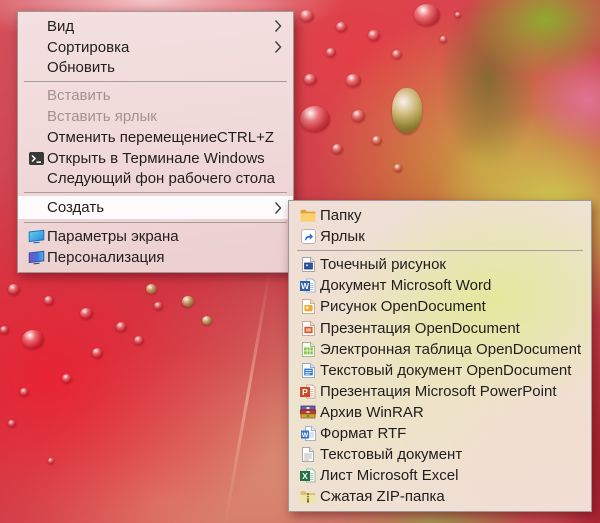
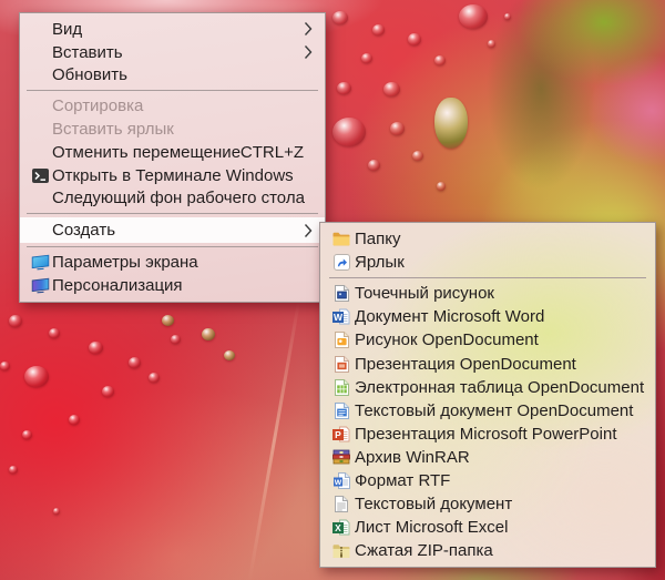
  Вид
- Сортировка
+ Вставить
  Обновить
- Вставить
+ Сортировка
  Вставить ярлык
  Отменить перемещение
  CTRL+Z
  Открыть в Терминале Windows
  Следующий фон рабочего стола
  Создать
  Параметры экрана
  Персонализация
  Папку
  Ярлык
  Точечный рисунок
  W
  Документ Microsoft Word
  Рисунок OpenDocument
  Презентация OpenDocument
  Электронная таблица OpenDocument
  Текстовый документ OpenDocument
  P
  Презентация Microsoft PowerPoint
  Архив WinRAR
  Формат RTF
  Текстовый документ
  X
  Лист Microsoft Excel
  Сжатая ZIP-папка
